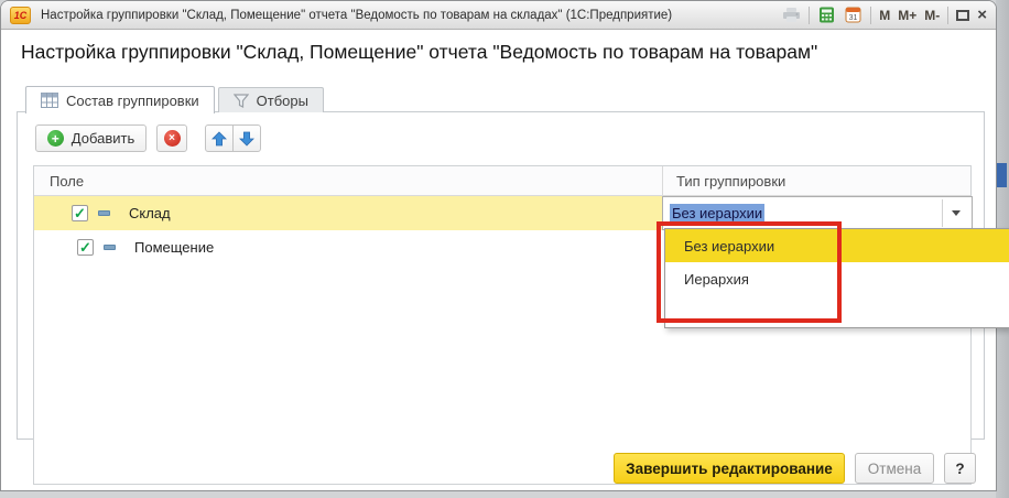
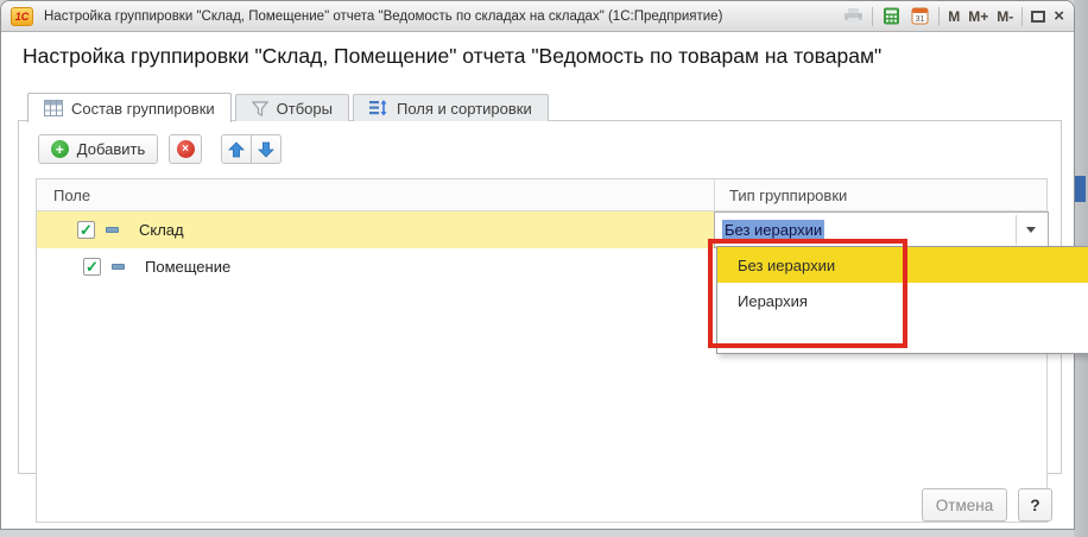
  1С
- Настройка группировки "Склад, Помещение" отчета "Ведомость по товарам на складах" (1С:Предприятие)
+ Настройка группировки "Склад, Помещение" отчета "Ведомость по складах на складах" (1С:Предприятие)
  M
  M+
  M-
  ×
  Настройка группировки "Склад, Помещение" отчета "Ведомость по товарам на товарам"
  Состав группировки
  Отборы
+ Поля и сортировки
  +
  Добавить
  ×
  Поле
  Тип группировки
  ✓
  Склад
  ✓
  Помещение
  Без иерархии
- Завершить редактирование
  Отмена
  ?
  Без иерархии
  Иерархия
